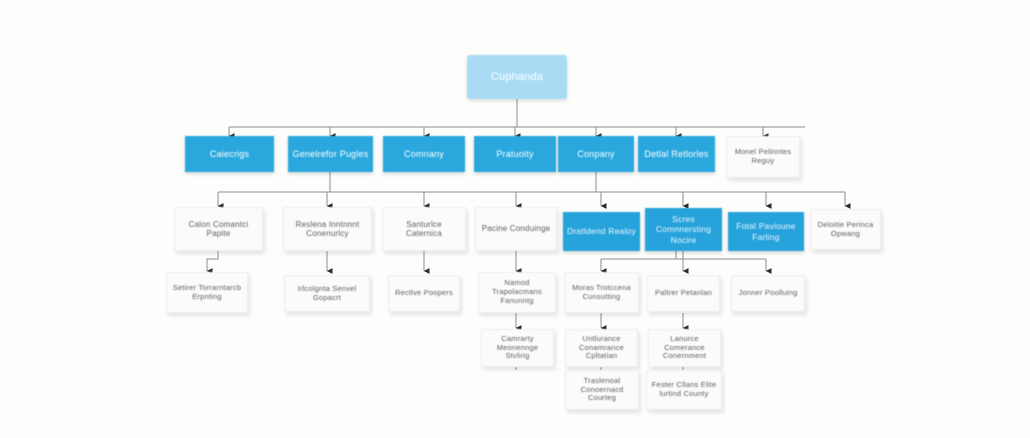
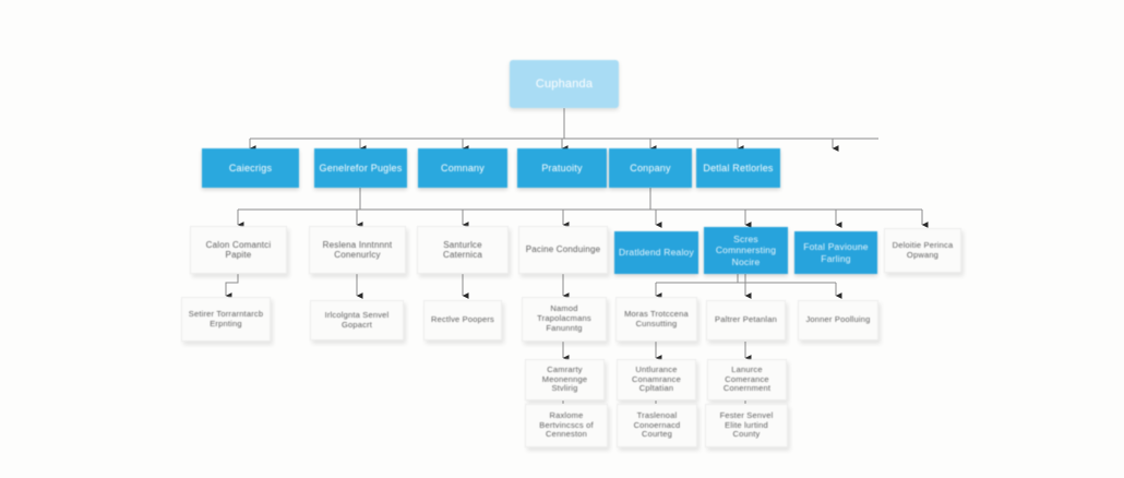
  Cuphanda
  Caiecrigs
  Genelrefor Pugles
  Comnany
  Pratuoity
  Conpany
  Detlal Retlorles
- Monel Pelinntes Reguy
  Calon Comantci Papite
  Reslena Inntnnnt Conenurlcy
  Santurlce Caternica
  Pacine Conduinge
  Dratldend Realoy
  Scres Comnnersting Nocire
  Fotal Pavioune Farling
  Deloitie Perinca Opwang
  Setirer Torrarntarcb Erpnting
  Irlcolgnta Senvel Gopacrt
  Rectlve Poopers
  Namod Trapolacmans Fanunntg
  Moras Trotccena Cunsutting
  Paltrer Petanlan
  Jonner Poolluing
  Camrarty Meonennge Stvlirig
  Untlurance Conamrance Cpltatian
  Lanurce Comerance Conernment
+ Raxlome Bertvincscs of Cenneston
  Traslenoal Conoernacd Courteg
- Fester Cllans Elite lurtind County
+ Fester Senvel Elite lurtind County
